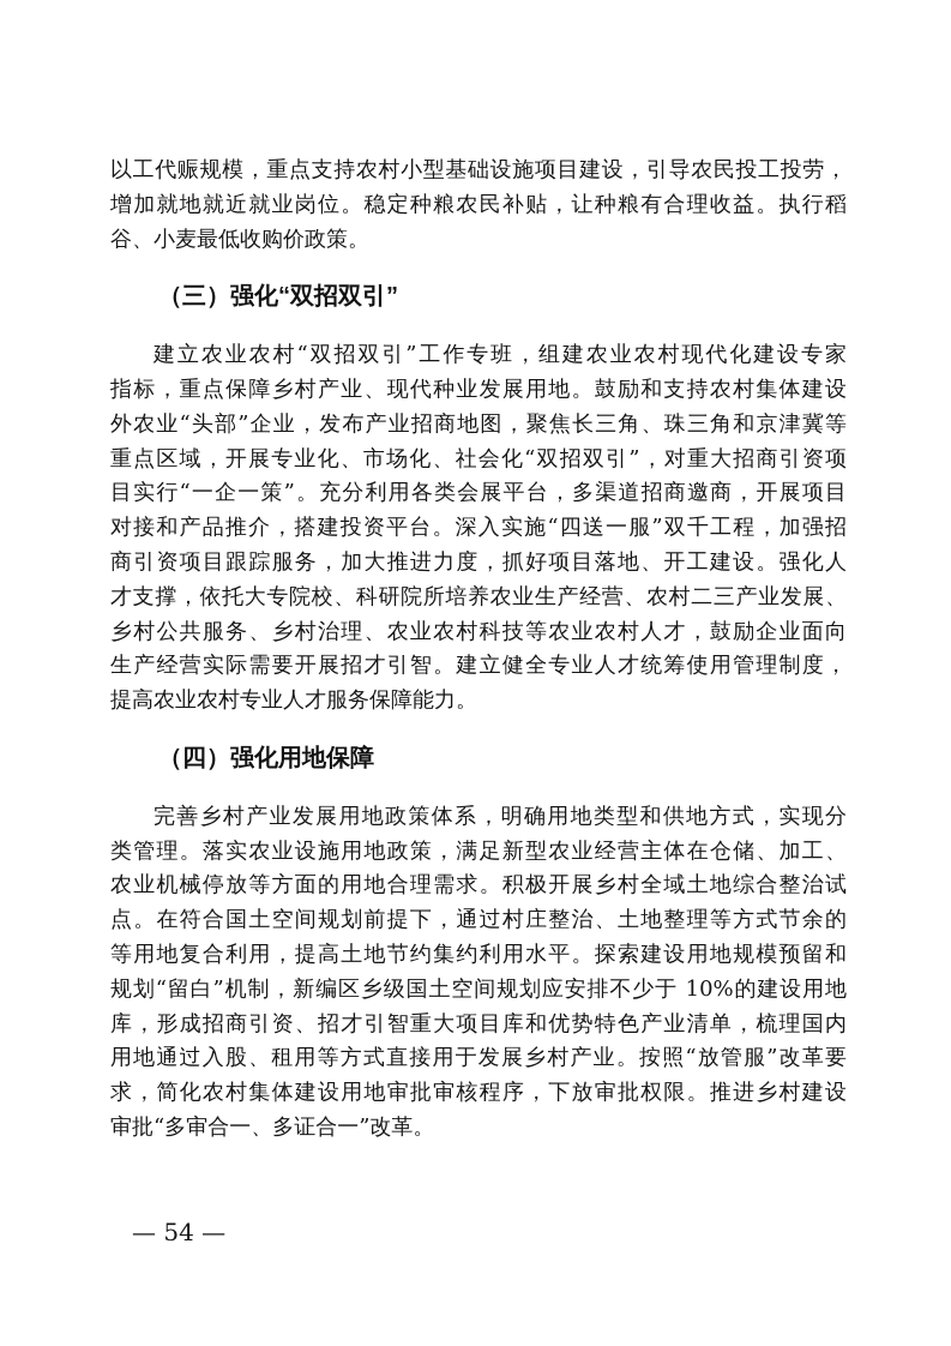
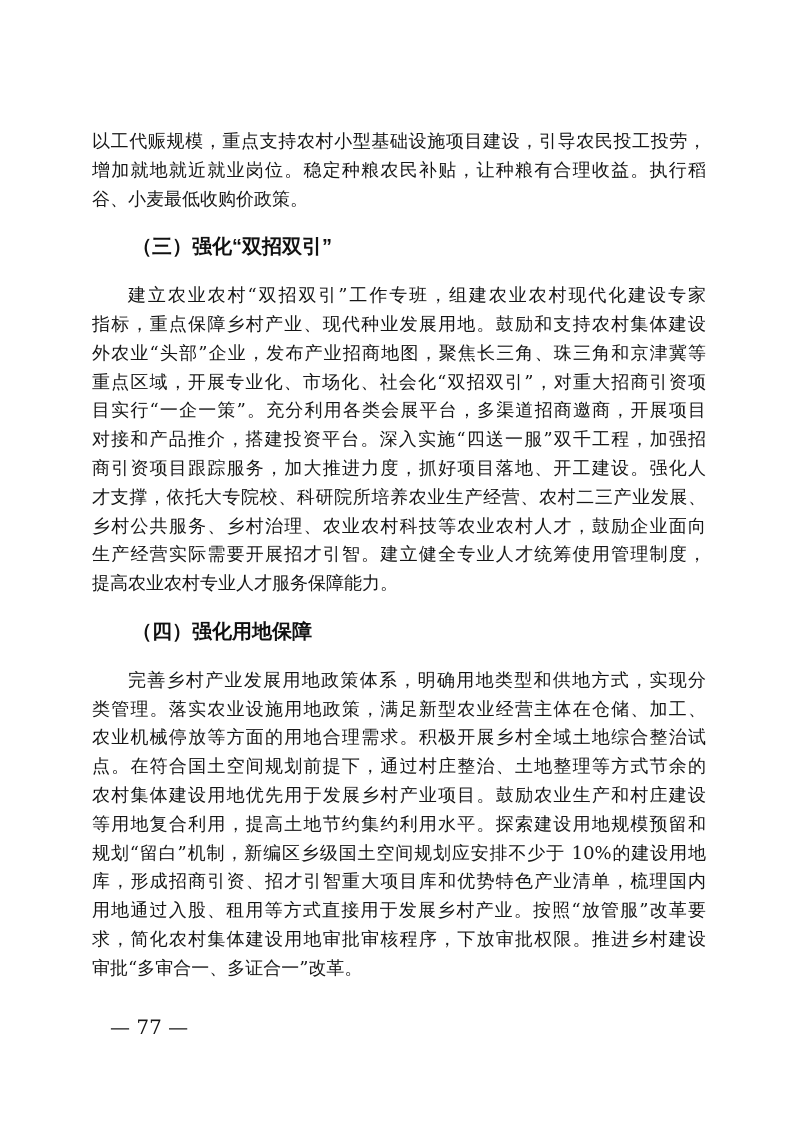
  以工代赈规模，重点支持农村小型基础设施项目建设，引导农民投工投劳，
  增加就地就近就业岗位。稳定种粮农民补贴，让种粮有合理收益。执行稻
  谷、小麦最低收购价政策。
  （三）强化“双招双引”
  建立农业农村“双招双引”工作专班，组建农业农村现代化建设专家
  指标，重点保障乡村产业、现代种业发展用地。鼓励和支持农村集体建设
  外农业“头部”企业，发布产业招商地图，聚焦长三角、珠三角和京津冀等
  重点区域，开展专业化、市场化、社会化“双招双引”，对重大招商引资项
  目实行“一企一策”。充分利用各类会展平台，多渠道招商邀商，开展项目
  对接和产品推介，搭建投资平台。深入实施“四送一服”双千工程，加强招
  商引资项目跟踪服务，加大推进力度，抓好项目落地、开工建设。强化人
  才支撑，依托大专院校、科研院所培养农业生产经营、农村二三产业发展、
  乡村公共服务、乡村治理、农业农村科技等农业农村人才，鼓励企业面向
  生产经营实际需要开展招才引智。建立健全专业人才统筹使用管理制度，
  提高农业农村专业人才服务保障能力。
  （四）强化用地保障
  完善乡村产业发展用地政策体系，明确用地类型和供地方式，实现分
  类管理。落实农业设施用地政策，满足新型农业经营主体在仓储、加工、
  农业机械停放等方面的用地合理需求。积极开展乡村全域土地综合整治试
  点。在符合国土空间规划前提下，通过村庄整治、土地整理等方式节余的
+ 农村集体建设用地优先用于发展乡村产业项目。鼓励农业生产和村庄建设
  等用地复合利用，提高土地节约集约利用水平。探索建设用地规模预留和
  规划“留白”机制，新编区乡级国土空间规划应安排不少于 10%的建设用地
  库，形成招商引资、招才引智重大项目库和优势特色产业清单，梳理国内
  用地通过入股、租用等方式直接用于发展乡村产业。按照“放管服”改革要
  求，简化农村集体建设用地审批审核程序，下放审批权限。推进乡村建设
  审批“多审合一、多证合一”改革。
- — 54 —
+ — 77 —
